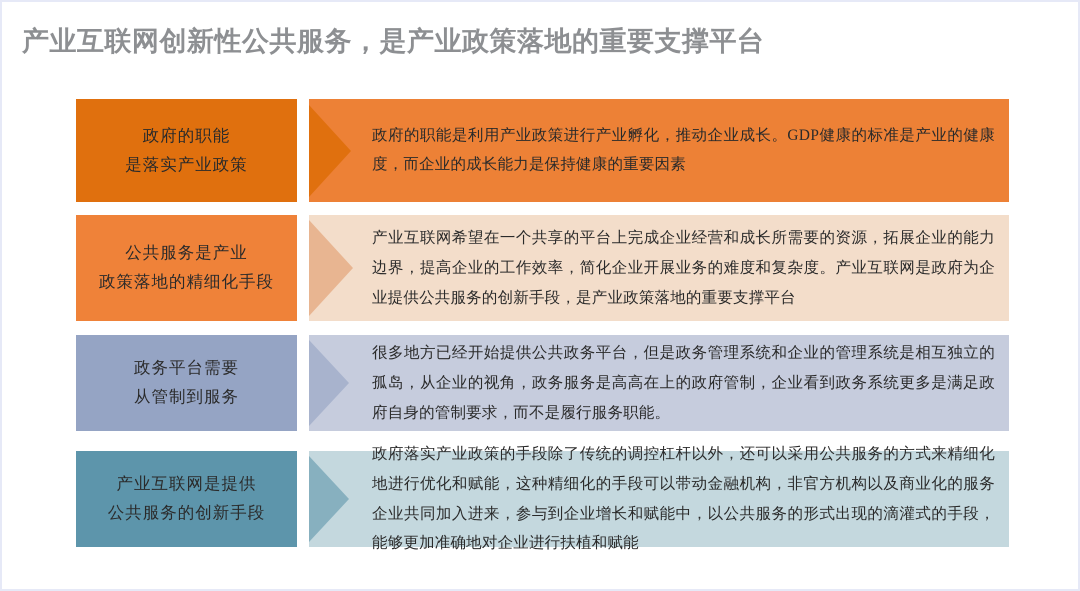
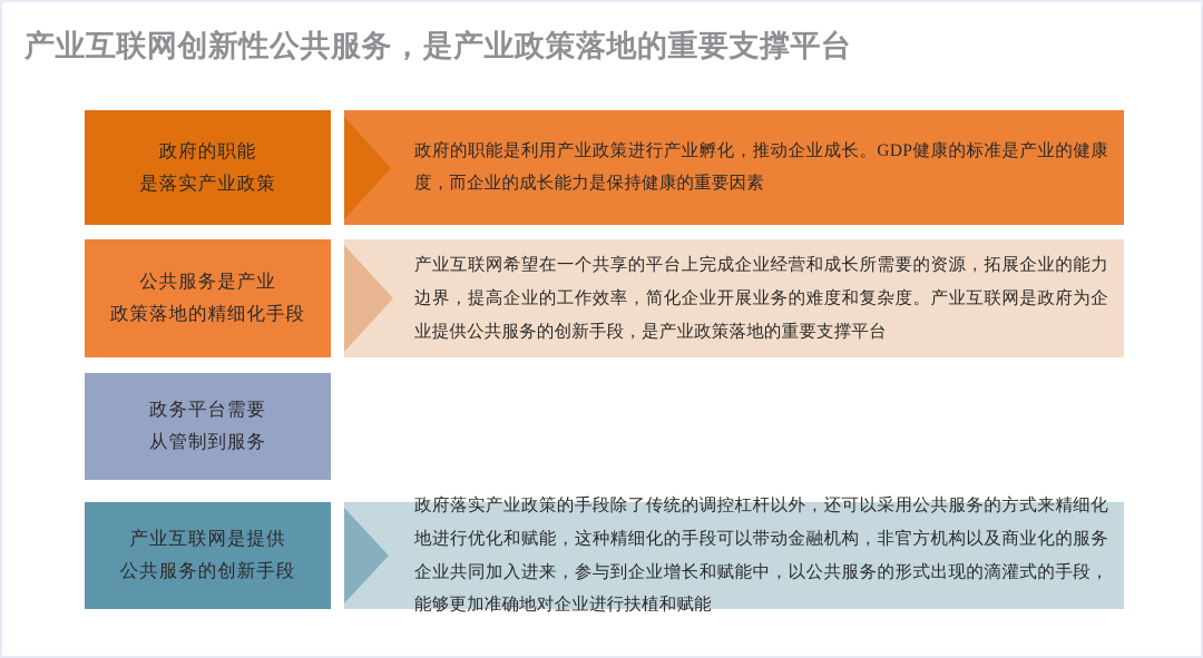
  产业互联网创新性公共服务，是产业政策落地的重要支撑平台
  政府的职能
  是落实产业政策
  政府的职能是利用产业政策进行产业孵化，推动企业成长。GDP健康的标准是产业的健康度，而企业的成长能力是保持健康的重要因素
  公共服务是产业
  政策落地的精细化手段
  产业互联网希望在一个共享的平台上完成企业经营和成长所需要的资源，拓展企业的能力边界，提高企业的工作效率，简化企业开展业务的难度和复杂度。产业互联网是政府为企业提供公共服务的创新手段，是产业政策落地的重要支撑平台
  政务平台需要
  从管制到服务
- 很多地方已经开始提供公共政务平台，但是政务管理系统和企业的管理系统是相互独立的孤岛，从企业的视角，政务服务是高高在上的政府管制，企业看到政务系统更多是满足政府自身的管制要求，而不是履行服务职能。
  产业互联网是提供
  公共服务的创新手段
  政府落实产业政策的手段除了传统的调控杠杆以外，还可以采用公共服务的方式来精细化地进行优化和赋能，这种精细化的手段可以带动金融机构，非官方机构以及商业化的服务企业共同加入进来，参与到企业增长和赋能中，以公共服务的形式出现的滴灌式的手段，能够更加准确地对企业进行扶植和赋能
